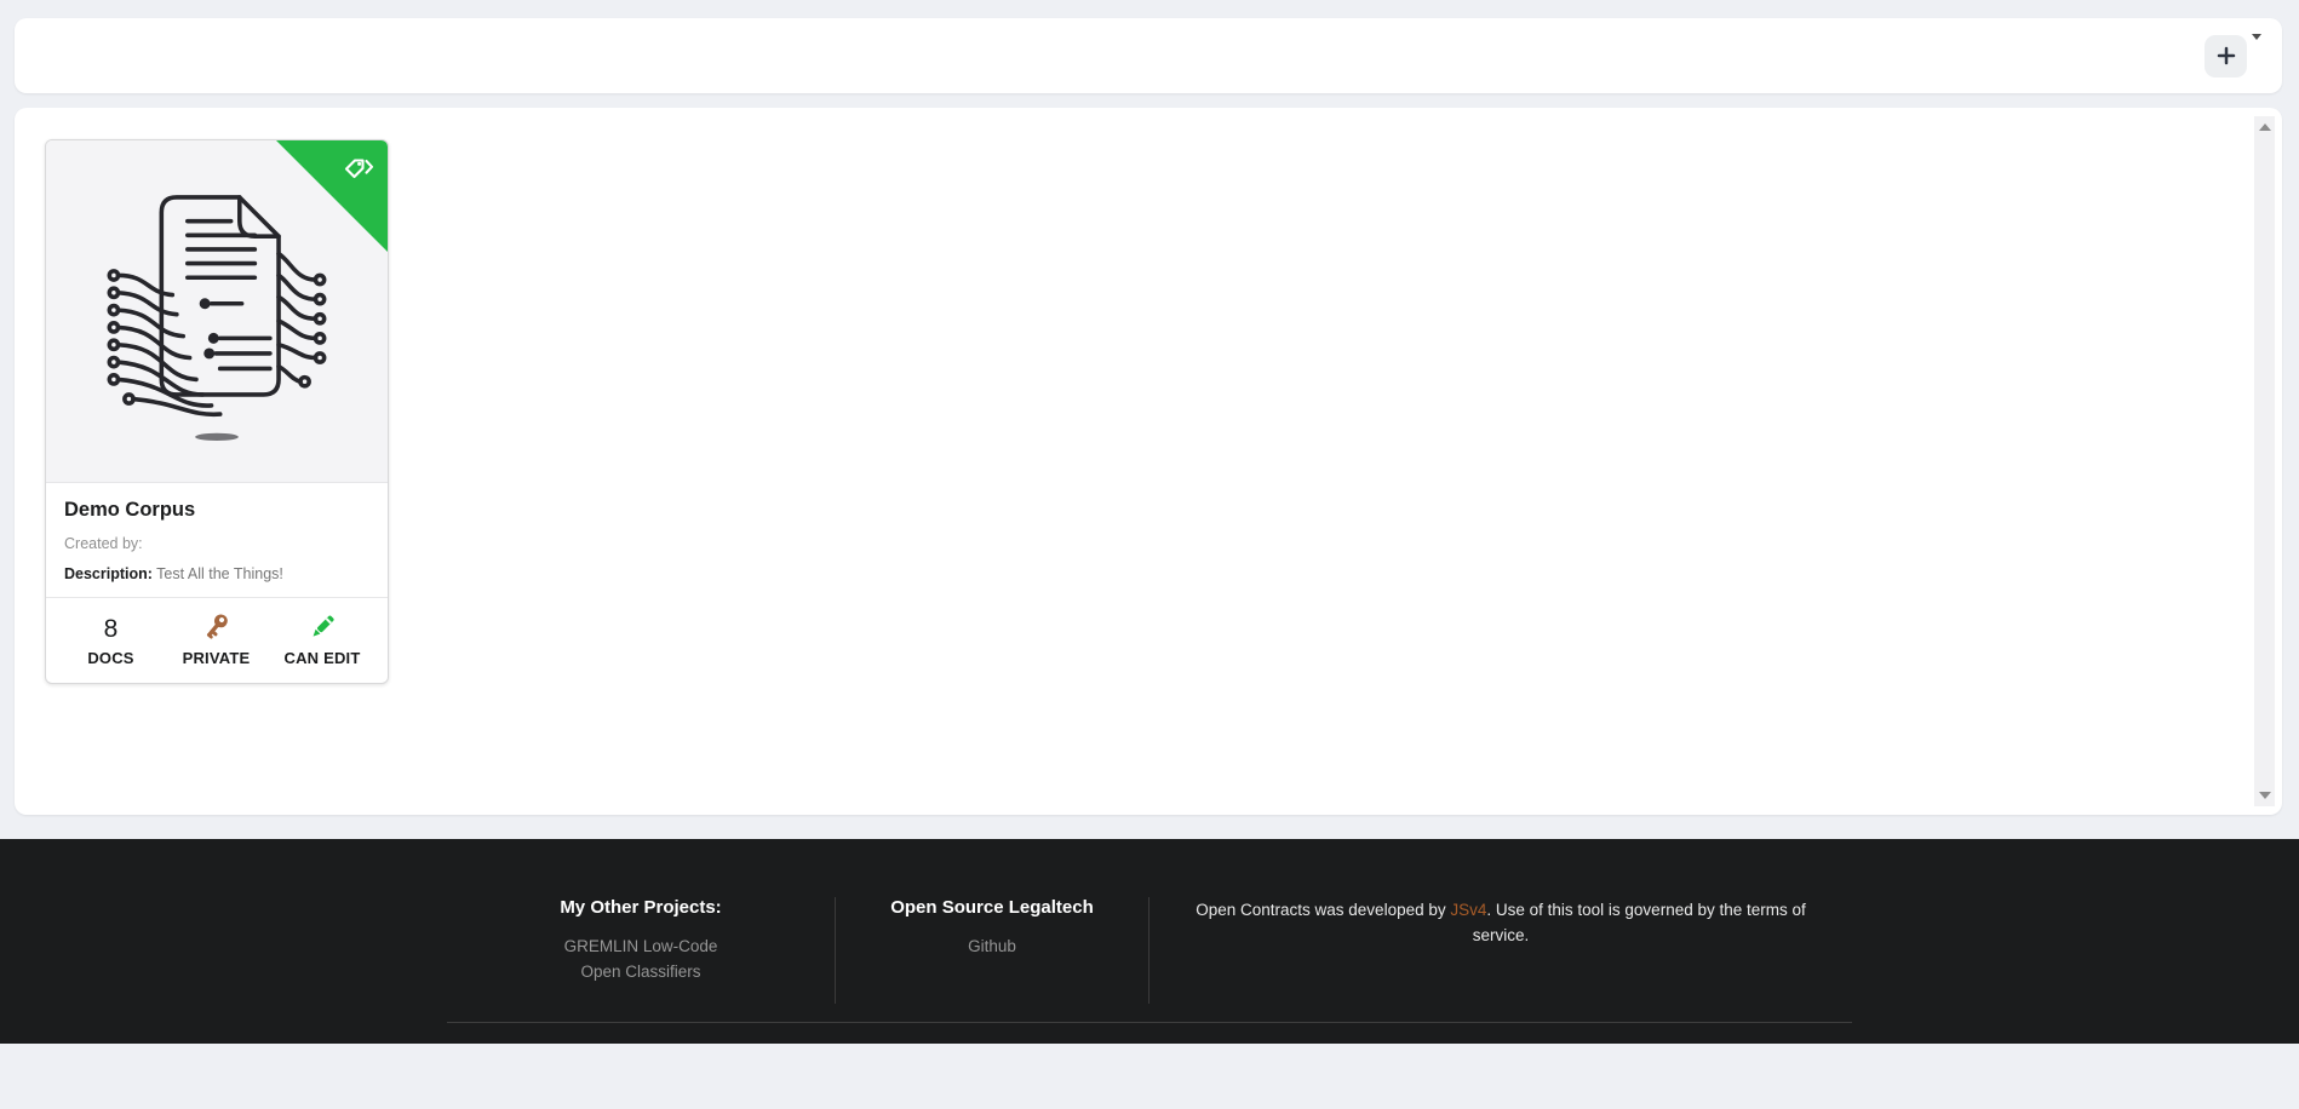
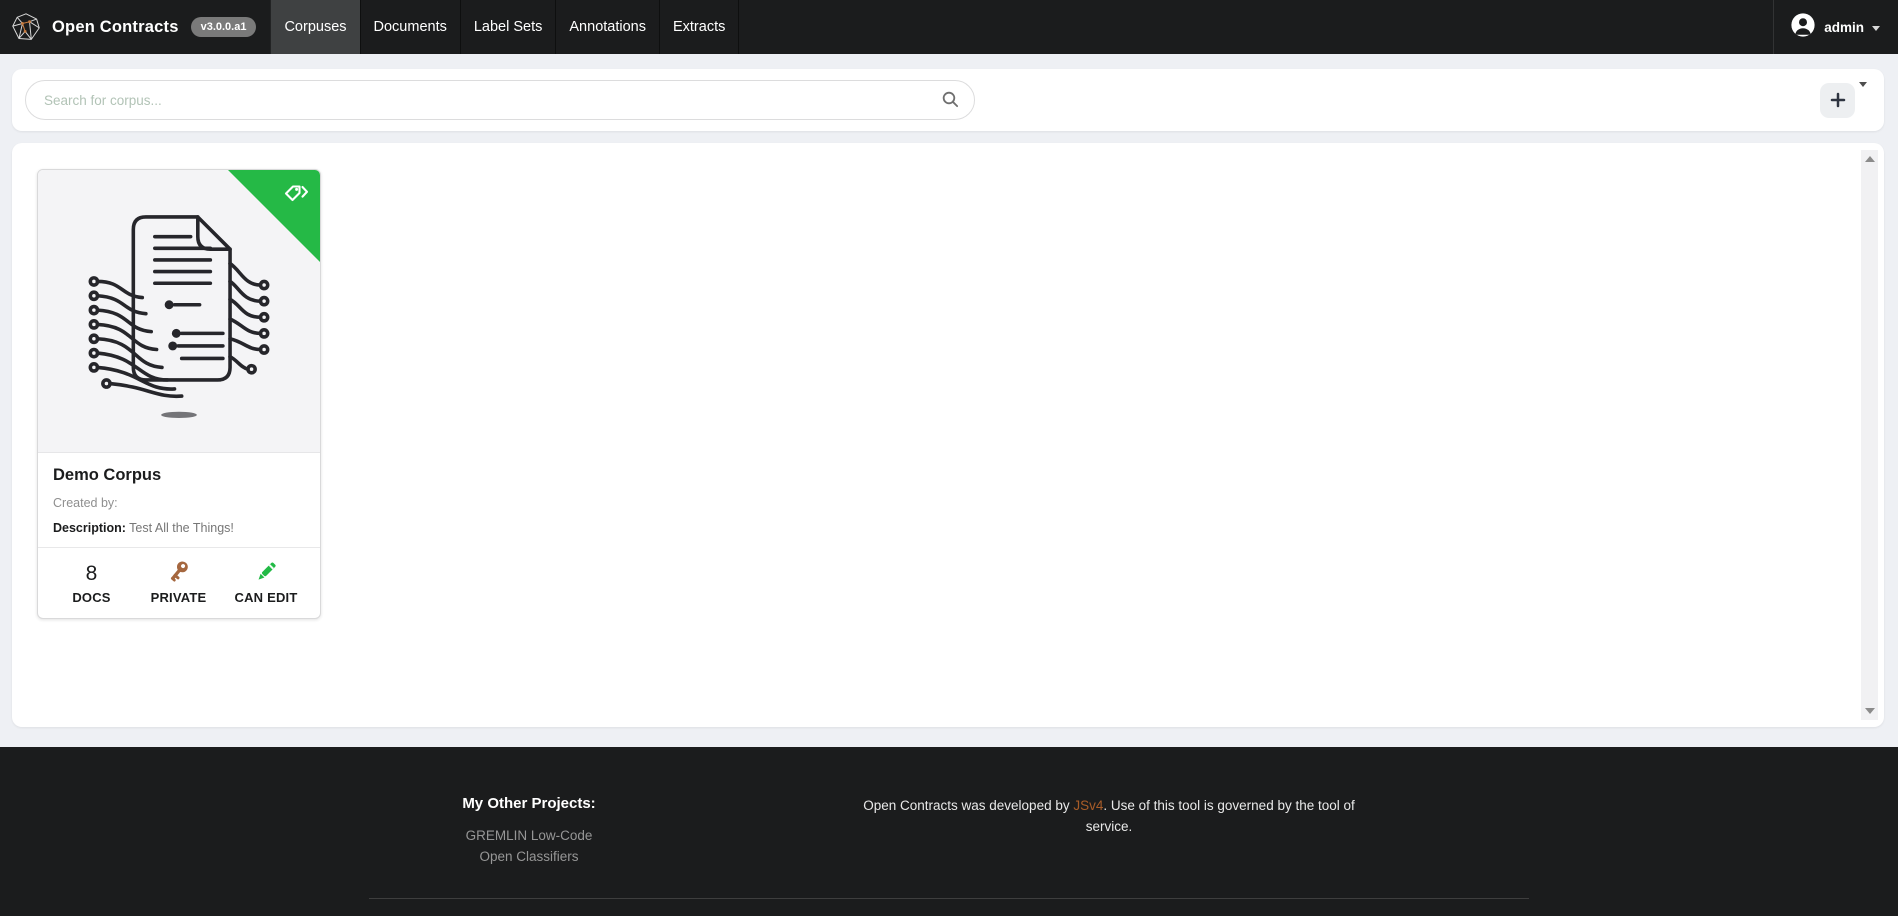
+ Open Contracts
+ v3.0.0.a1
+ Corpuses
+ Documents
+ Label Sets
+ Annotations
+ Extracts
+ admin
+ Search for corpus...
  Demo Corpus
  Created by:
  Description: Test All the Things!
  8
  DOCS
  PRIVATE
  CAN EDIT
  My Other Projects:
  GREMLIN Low-Code
  Open Classifiers
- Open Source Legaltech
- Github
- Open Contracts was developed by JSv4. Use of this tool is governed by the terms of service.
+ Open Contracts was developed by JSv4. Use of this tool is governed by the tool of service.
